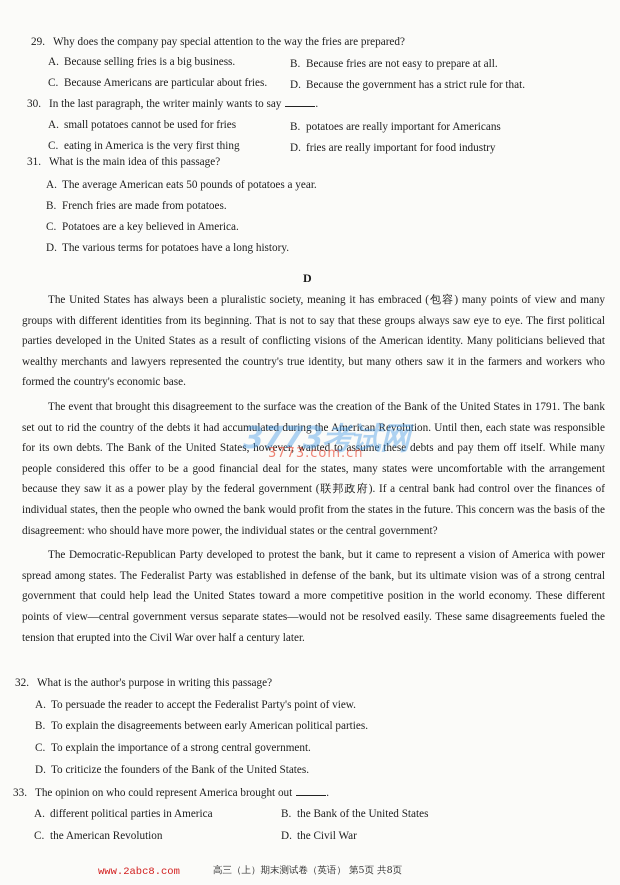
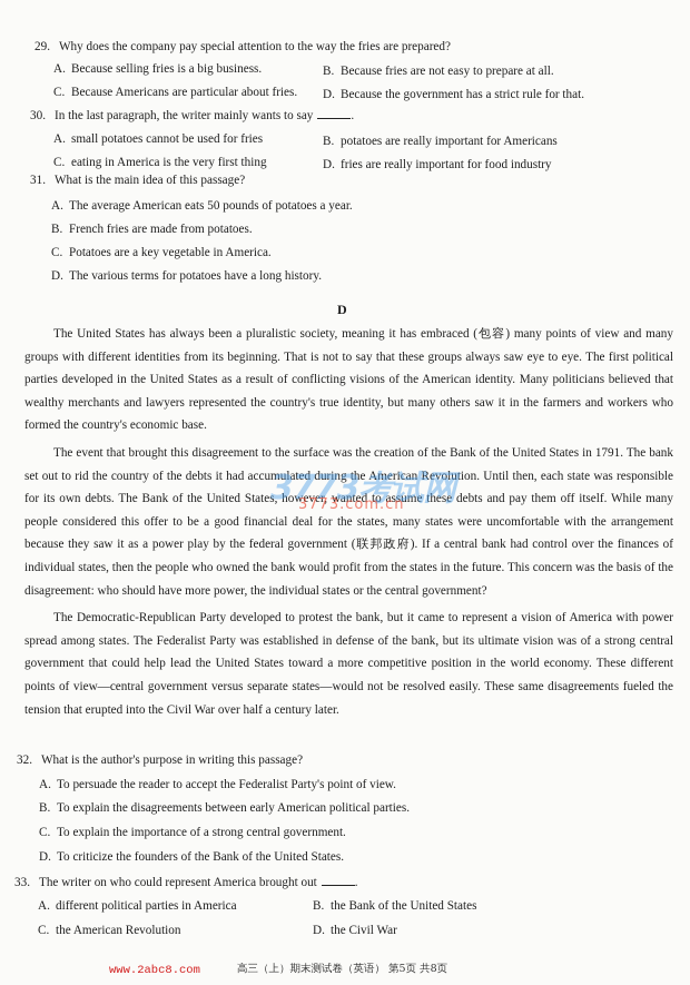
  29. Why does the company pay special attention to the way the fries are prepared?
  A. Because selling fries is a big business.
  B. Because fries are not easy to prepare at all.
  C. Because Americans are particular about fries.
  D. Because the government has a strict rule for that.
  30. In the last paragraph, the writer mainly wants to say .
  A. small potatoes cannot be used for fries
  B. potatoes are really important for Americans
  C. eating in America is the very first thing
  D. fries are really important for food industry
  31. What is the main idea of this passage?
  A. The average American eats 50 pounds of potatoes a year.
  B. French fries are made from potatoes.
- C. Potatoes are a key believed in America.
+ C. Potatoes are a key vegetable in America.
  D. The various terms for potatoes have a long history.
  D
  The United States has always been a pluralistic society, meaning it has embraced (包容) many points of view and many groups with different identities from its beginning. That is not to say that these groups always saw eye to eye. The first political parties developed in the United States as a result of conflicting visions of the American identity. Many politicians believed that wealthy merchants and lawyers represented the country's true identity, but many others saw it in the farmers and workers who formed the country's economic base.
  The event that brought this disagreement to the surface was the creation of the Bank of the United States in 1791. The bank set out to rid the country of the debts it had accumulated during the American Revolution. Until then, each state was responsible for its own debts. The Bank of the United States, however, wanted to assume these debts and pay them off itself. While many people considered this offer to be a good financial deal for the states, many states were uncomfortable with the arrangement because they saw it as a power play by the federal government (联邦政府). If a central bank had control over the finances of individual states, then the people who owned the bank would profit from the states in the future. This concern was the basis of the disagreement: who should have more power, the individual states or the central government?
  The Democratic-Republican Party developed to protest the bank, but it came to represent a vision of America with power spread among states. The Federalist Party was established in defense of the bank, but its ultimate vision was of a strong central government that could help lead the United States toward a more competitive position in the world economy. These different points of view—central government versus separate states—would not be resolved easily. These same disagreements fueled the tension that erupted into the Civil War over half a century later.
  3773考试网
  3773.com.cn
  32. What is the author's purpose in writing this passage?
  A. To persuade the reader to accept the Federalist Party's point of view.
  B. To explain the disagreements between early American political parties.
  C. To explain the importance of a strong central government.
  D. To criticize the founders of the Bank of the United States.
- 33. The opinion on who could represent America brought out .
+ 33. The writer on who could represent America brought out .
  A. different political parties in America
  B. the Bank of the United States
  C. the American Revolution
  D. the Civil War
  www.2abc8.com
  高三（上）期末测试卷（英语） 第5页 共8页
